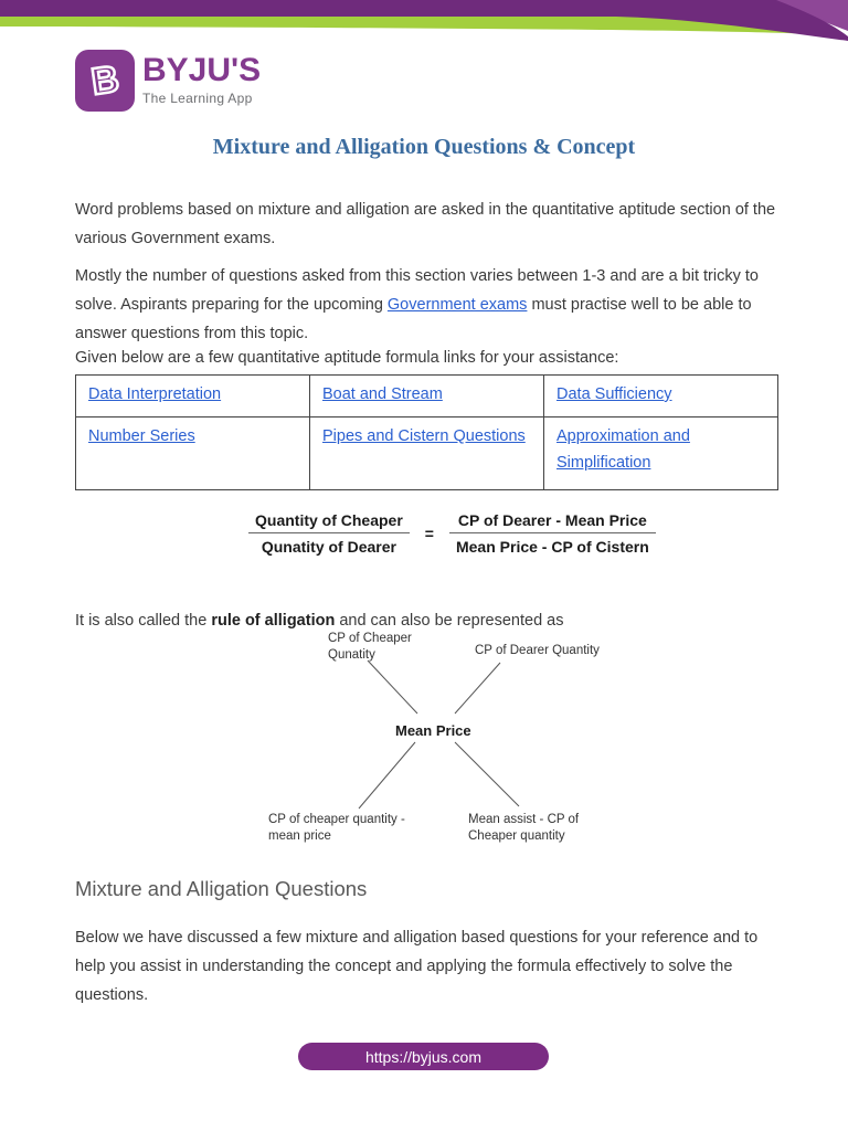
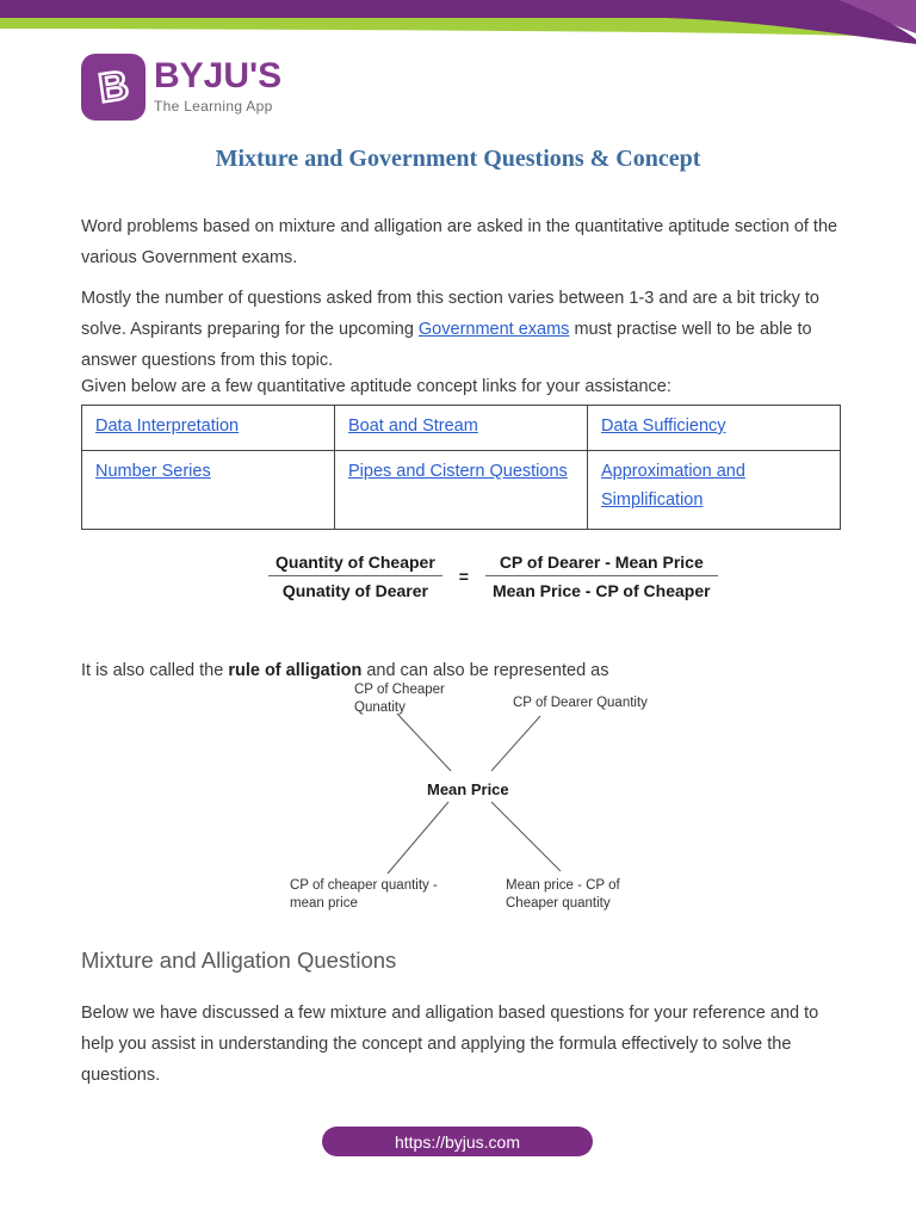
  BYJU'S
  The Learning App
- Mixture and Alligation Questions & Concept
+ Mixture and Government Questions & Concept
  Word problems based on mixture and alligation are asked in the quantitative aptitude section of the various Government exams.
  Mostly the number of questions asked from this section varies between 1-3 and are a bit tricky to solve. Aspirants preparing for the upcoming Government exams must practise well to be able to answer questions from this topic.
- Given below are a few quantitative aptitude formula links for your assistance:
+ Given below are a few quantitative aptitude concept links for your assistance:
  Data Interpretation	Boat and Stream	Data Sufficiency
  Number Series	Pipes and Cistern Questions	Approximation and Simplification
  Quantity of Cheaper
  Qunatity of Dearer
  =
  CP of Dearer - Mean Price
- Mean Price - CP of Cistern
+ Mean Price - CP of Cheaper
  It is also called the rule of alligation and can also be represented as
  CP of Cheaper
  Qunatity
  CP of Dearer Quantity
  Mean Price
  CP of cheaper quantity -
  mean price
- Mean assist - CP of
+ Mean price - CP of
  Cheaper quantity
  Mixture and Alligation Questions
  Below we have discussed a few mixture and alligation based questions for your reference and to help you assist in understanding the concept and applying the formula effectively to solve the questions.
  https://byjus.com
